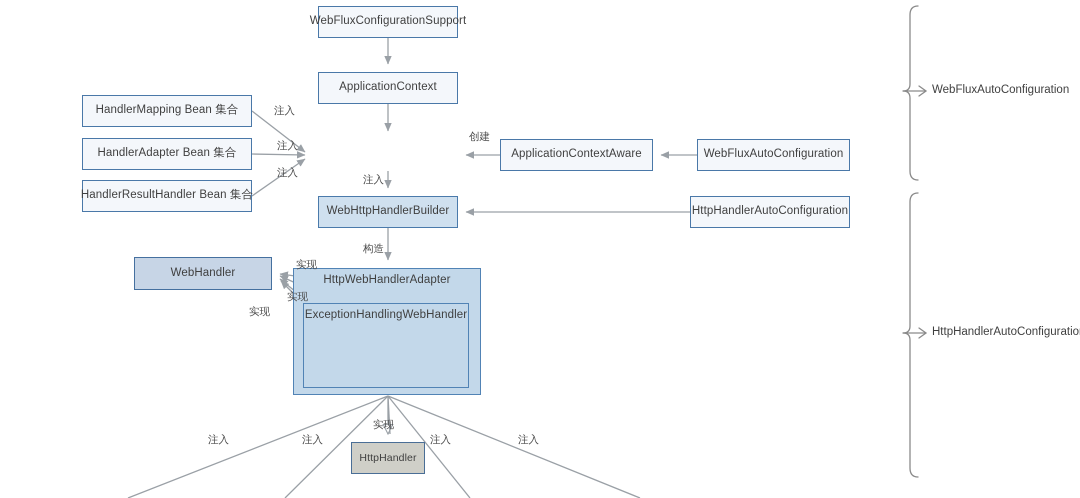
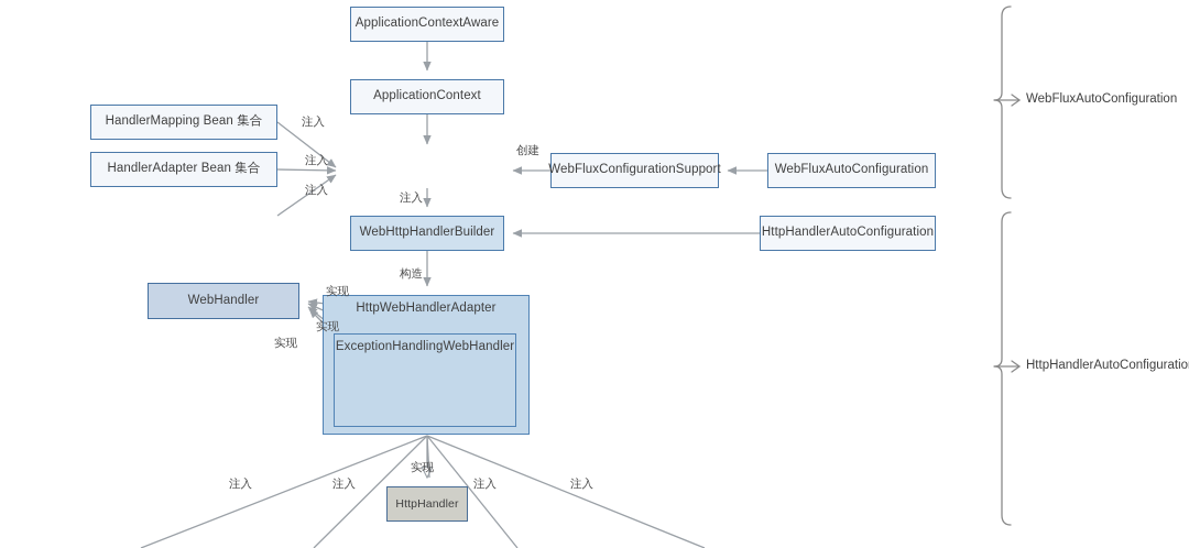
- WebFluxConfigurationSupport
+ ApplicationContextAware
  ApplicationContext
  HandlerMapping Bean 集合
  HandlerAdapter Bean 集合
- HandlerResultHandler Bean 集合
- ApplicationContextAware
+ WebFluxConfigurationSupport
  WebFluxAutoConfiguration
  WebHttpHandlerBuilder
  HttpHandlerAutoConfiguration
  WebHandler
  HttpWebHandlerAdapter
  ExceptionHandlingWebHandler
  HttpHandler
  注入
  注入
  注入
  创建
  注入
  构造
  实现
  实现
  实现
  实现
  注入
  注入
  注入
  注入
  WebFluxAutoConfiguration
  HttpHandlerAutoConfiguratio
